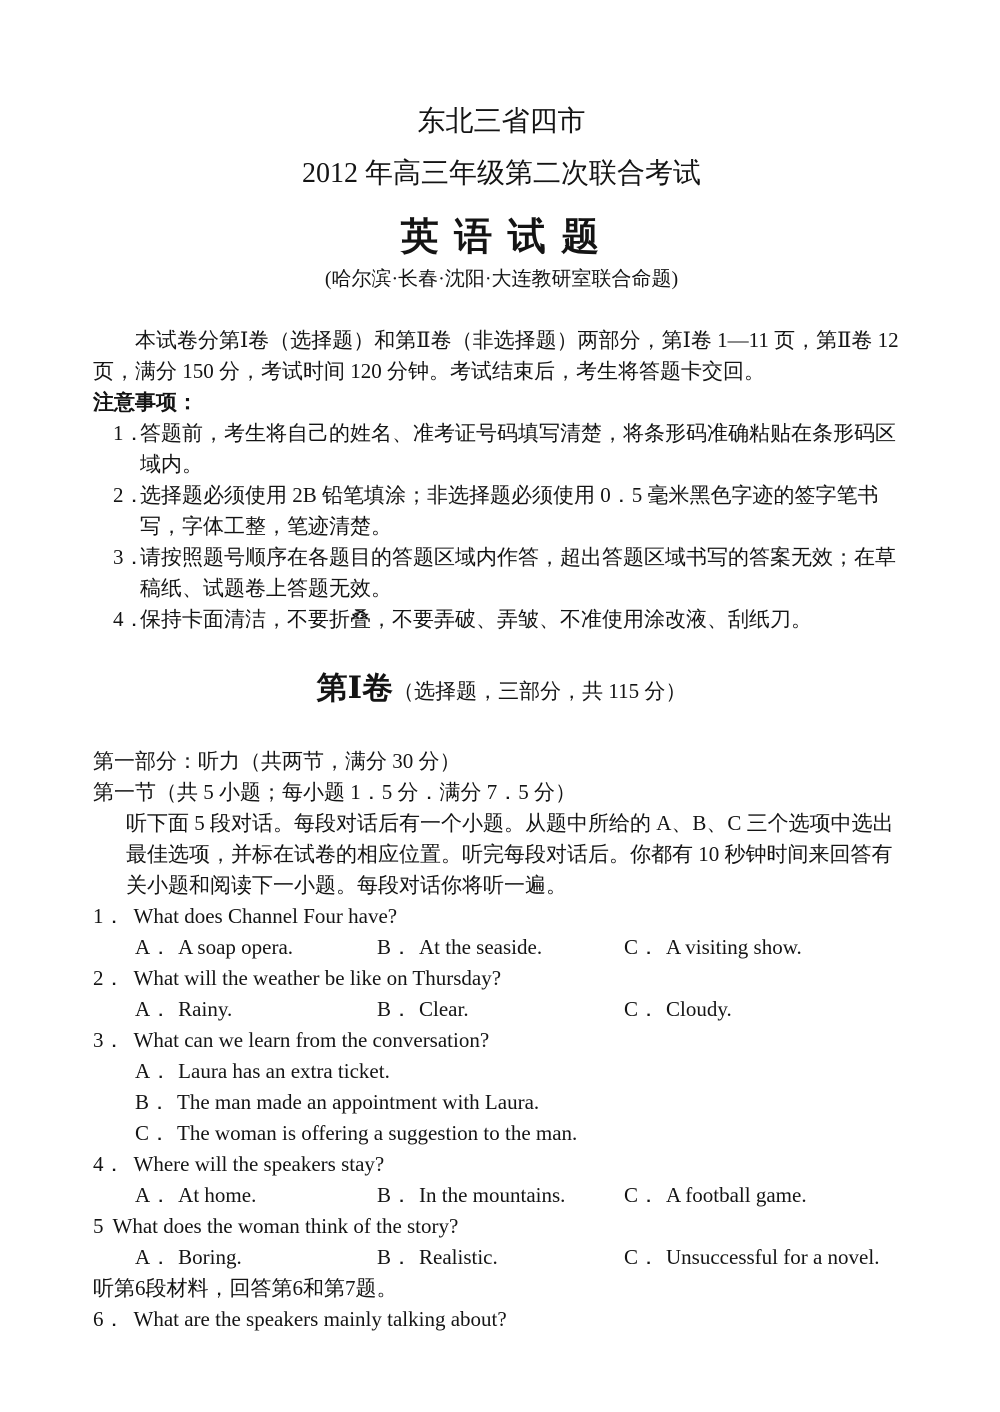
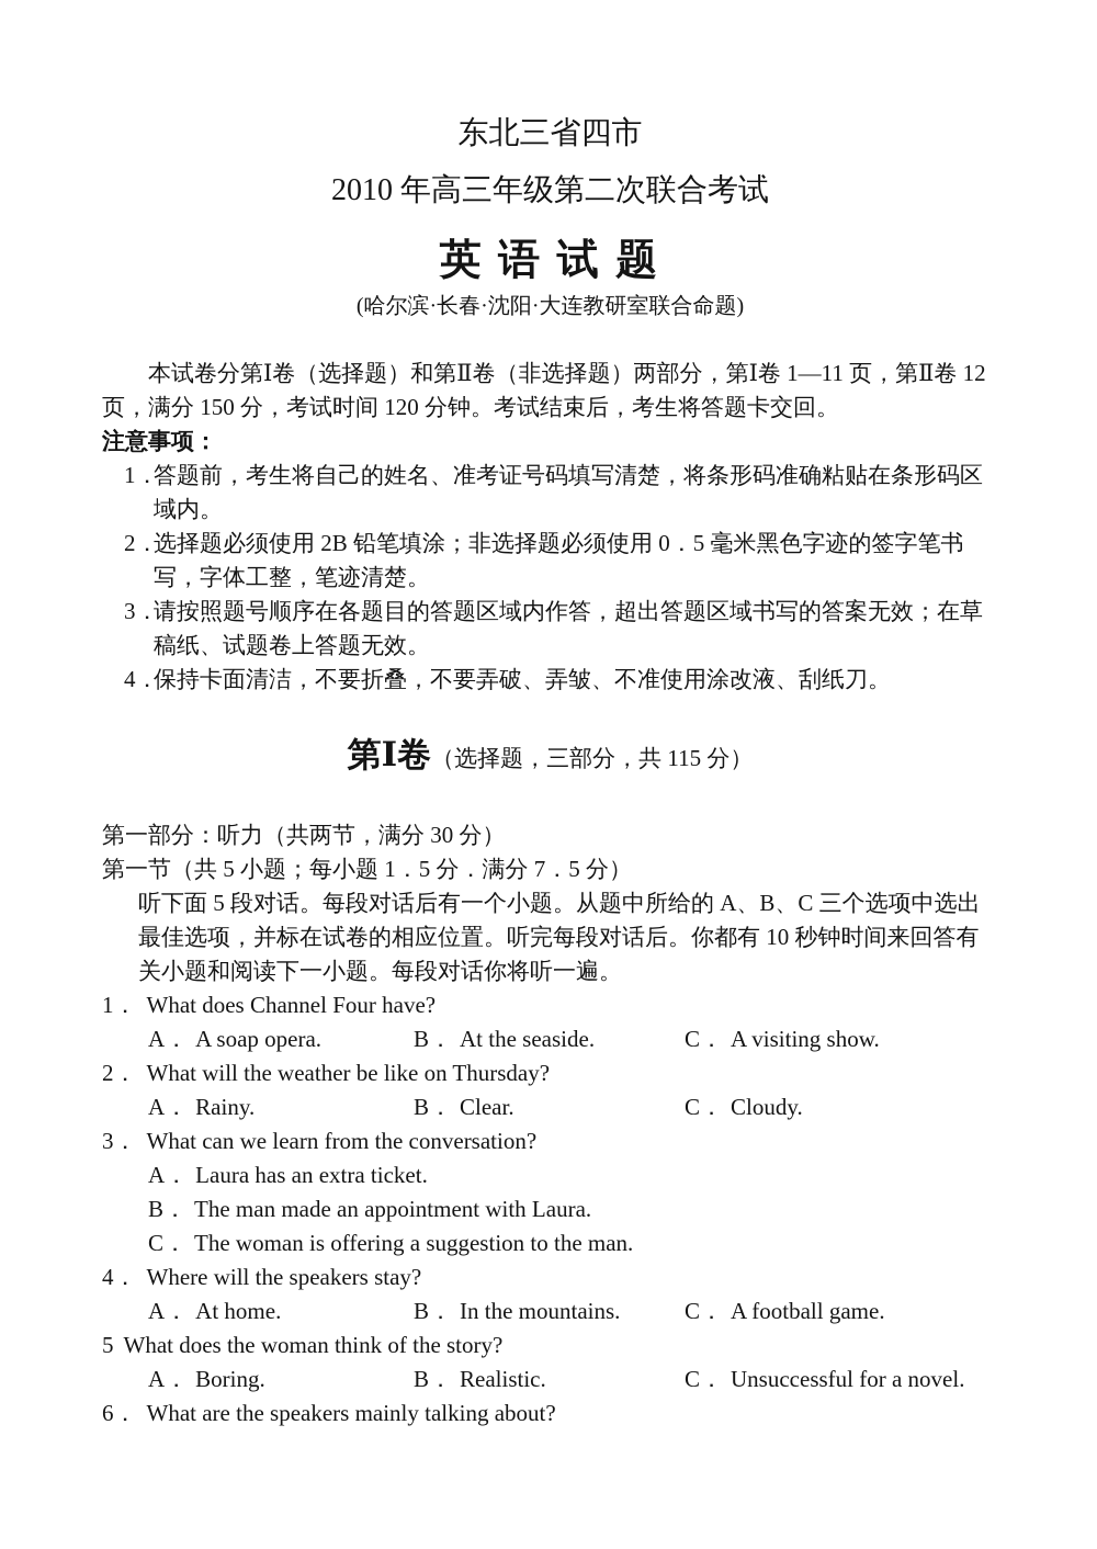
  东北三省四市
- 2012 年高三年级第二次联合考试
+ 2010 年高三年级第二次联合考试
  英 语 试 题
  (哈尔滨·长春·沈阳·大连教研室联合命题)
  本试卷分第Ⅰ卷（选择题）和第Ⅱ卷（非选择题）两部分，第Ⅰ卷 1—11 页，第Ⅱ卷 12 页，满分 150 分，考试时间 120 分钟。考试结束后，考生将答题卡交回。
  注意事项：
  1．
  答题前，考生将自己的姓名、准考证号码填写清楚，将条形码准确粘贴在条形码区域内。
  2．
  选择题必须使用 2B 铅笔填涂；非选择题必须使用 0．5 毫米黑色字迹的签字笔书写，字体工整，笔迹清楚。
  3．
  请按照题号顺序在各题目的答题区域内作答，超出答题区域书写的答案无效；在草稿纸、试题卷上答题无效。
  4．
  保持卡面清洁，不要折叠，不要弄破、弄皱、不准使用涂改液、刮纸刀。
  第Ⅰ卷（选择题，三部分，共 115 分）
  第一部分：听力（共两节，满分 30 分）
  第一节（共 5 小题；每小题 1．5 分．满分 7．5 分）
  听下面 5 段对话。每段对话后有一个小题。从题中所给的 A、B、C 三个选项中选出最佳选项，并标在试卷的相应位置。听完每段对话后。你都有 10 秒钟时间来回答有关小题和阅读下一小题。每段对话你将听一遍。
  1． What does Channel Four have?
  A． A soap opera.
  B． At the seaside.
  C． A visiting show.
  2． What will the weather be like on Thursday?
  A． Rainy.
  B． Clear.
  C． Cloudy.
  3． What can we learn from the conversation?
  A． Laura has an extra ticket.
  B． The man made an appointment with Laura.
  C． The woman is offering a suggestion to the man.
  4． Where will the speakers stay?
  A． At home.
  B． In the mountains.
  C． A football game.
  5 What does the woman think of the story?
  A． Boring.
  B． Realistic.
  C． Unsuccessful for a novel.
- 听第6段材料，回答第6和第7题。
  6． What are the speakers mainly talking about?
